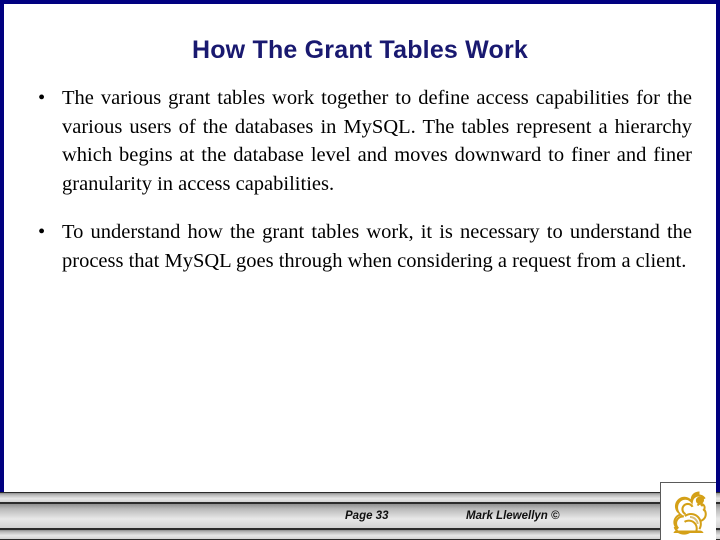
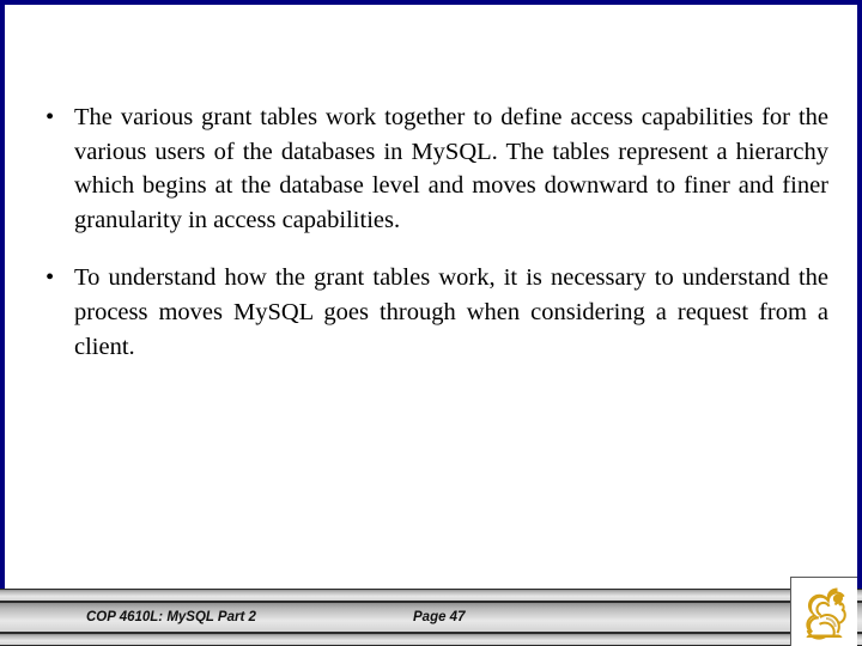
- How The Grant Tables Work
  •
  The various grant tables work together to define access capabilities for the various users of the databases in MySQL. The tables represent a hierarchy which begins at the database level and moves downward to finer and finer granularity in access capabilities.
  •
- To understand how the grant tables work, it is necessary to understand the process that MySQL goes through when considering a request from a client.
+ To understand how the grant tables work, it is necessary to understand the process moves MySQL goes through when considering a request from a client.
+ COP 4610L: MySQL Part 2
- Page 33
+ Page 47
- Mark Llewellyn ©
